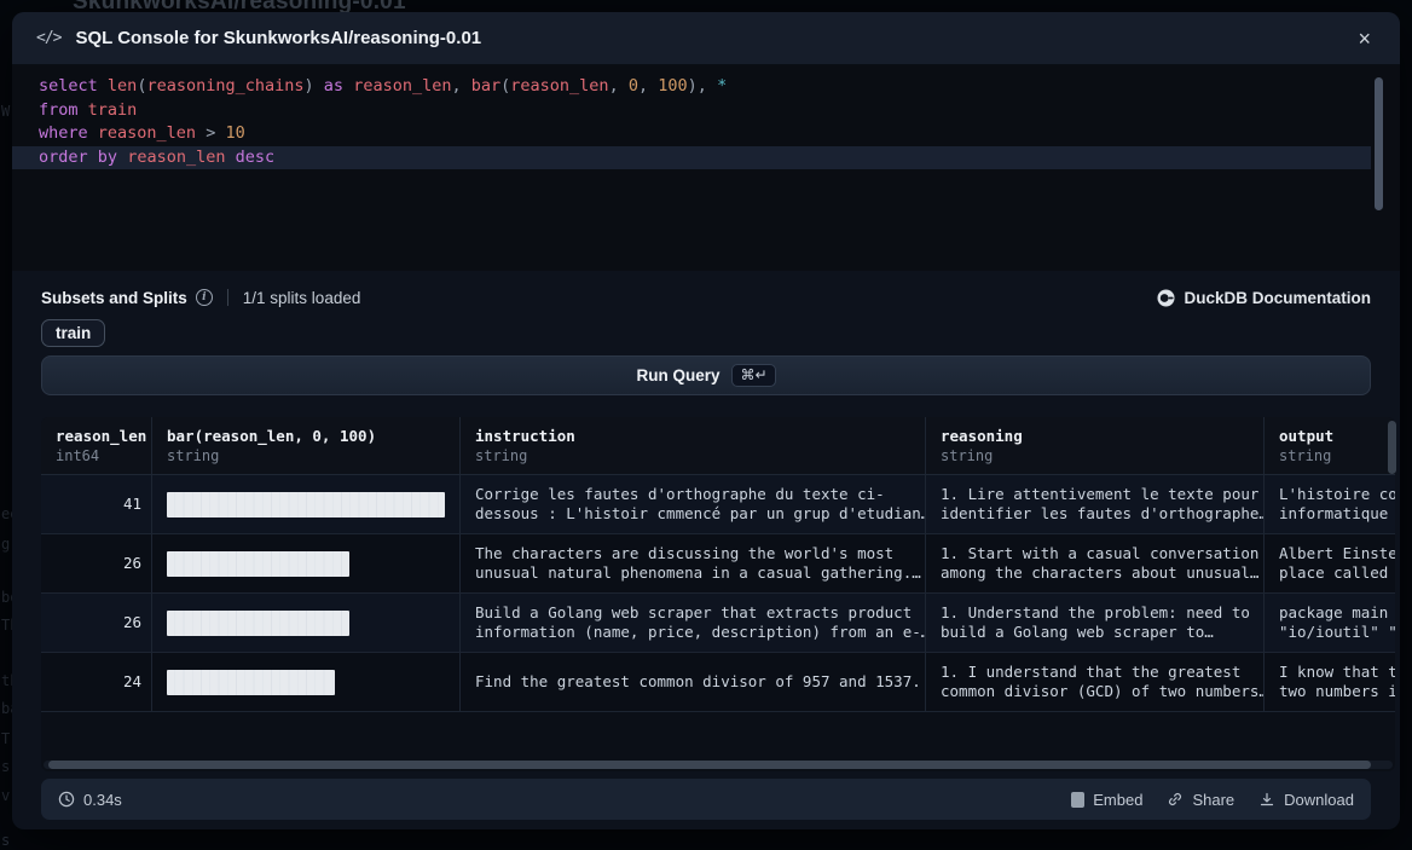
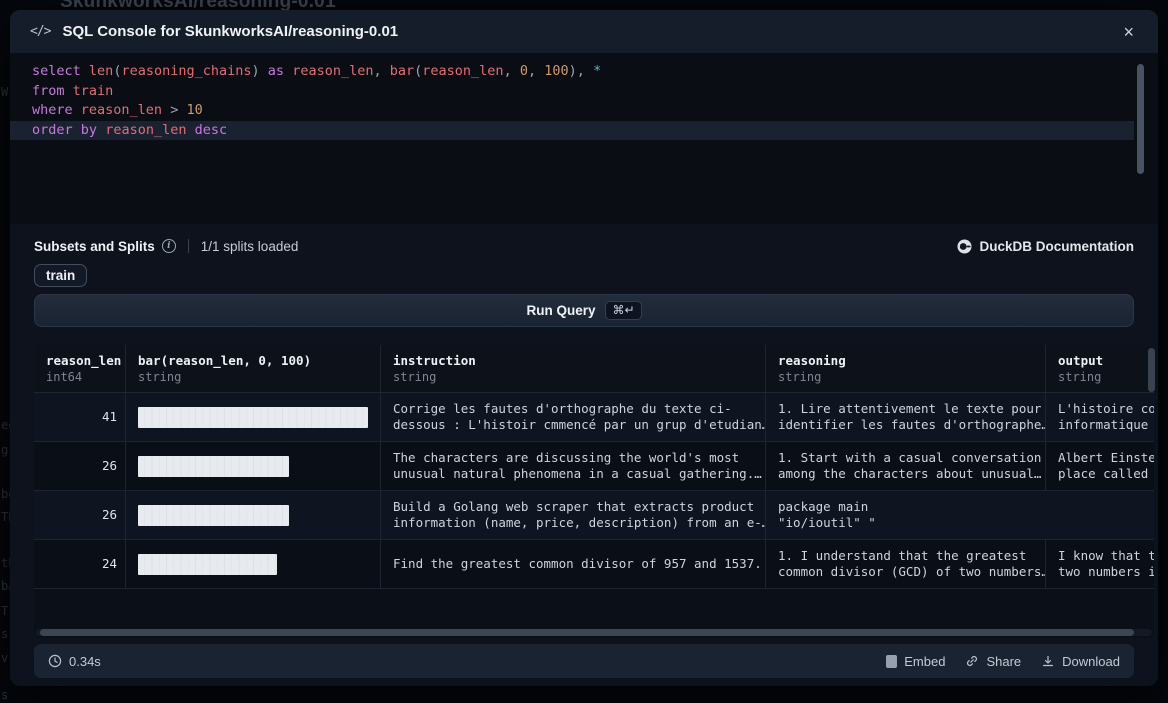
  SkunkworksAI/reasoning-0.01
  W
  T
  s
  v
  s
  </>
  SQL Console for SkunkworksAI/reasoning-0.01
  ×
  select len(reasoning_chains) as reason_len, bar(reason_len, 0, 100), *
  from train
  where reason_len > 10
  order by reason_len desc
  Subsets and Splits
  i
  1/1 splits loaded
  DuckDB Documentation
  train
  Run Query
  ⌘↵
  reason_len
  int64
  bar(reason_len, 0, 100)
  string
  instruction
  string
  reasoning
  string
  output
  string
  41
  Corrige les fautes d'orthographe du texte ci-
  dessous : L'histoir cmmencé par un grup d'etudian
  1. Lire attentivement le texte pour
  identifier les fautes d'orthographe
  L'histoire co
  informatique
  26
  The characters are discussing the world's most
  unusual natural phenomena in a casual gathering.…
  1. Start with a casual conversation
  among the characters about unusual…
  Albert Einste
  place called
  26
  Build a Golang web scraper that extracts product
  information (name, price, description) from an e-
- 1. Understand the problem: need to
- build a Golang web scraper to…
  package main
  "io/ioutil" "
  24
  Find the greatest common divisor of 957 and 1537.
  1. I understand that the greatest
  common divisor (GCD) of two numbers
  I know that t
  two numbers i
  0.34s
  Embed
  Share
  Download
